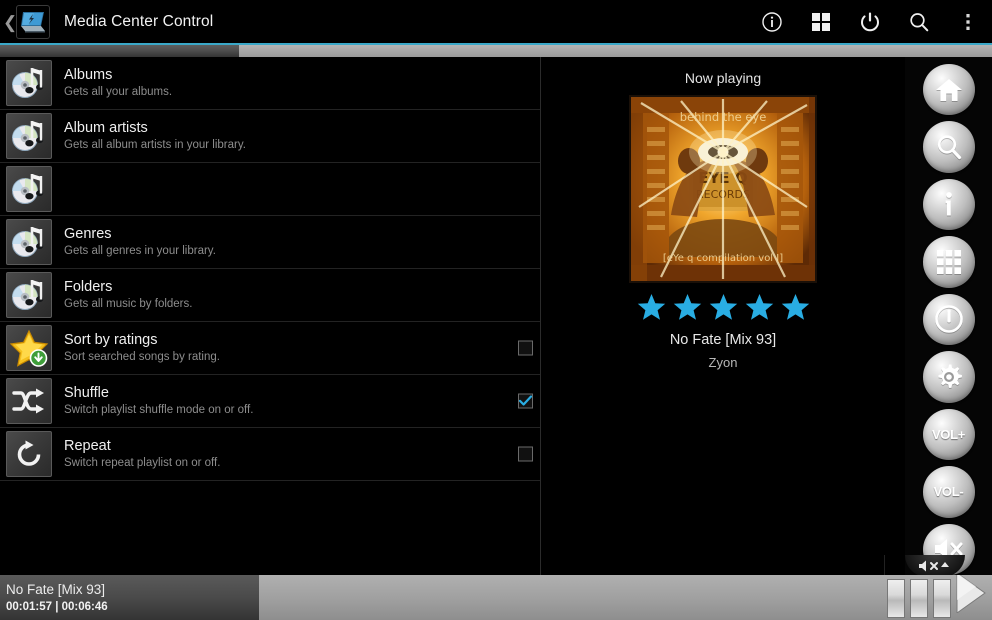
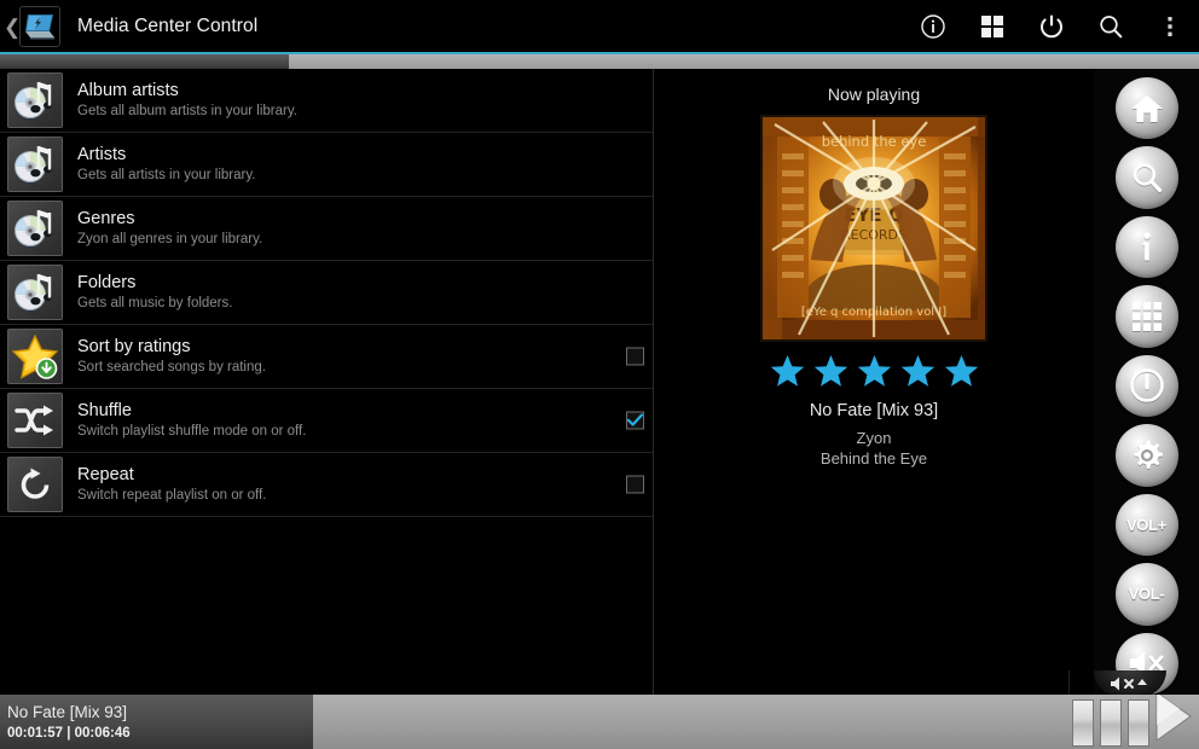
  ❮
  Media Center Control
- Albums
- Gets all your albums.
  Album artists
  Gets all album artists in your library.
+ Artists
+ Gets all artists in your library.
  Genres
- Gets all genres in your library.
+ Zyon all genres in your library.
  Folders
  Gets all music by folders.
  Sort by ratings
  Sort searched songs by rating.
  Shuffle
  Switch playlist shuffle mode on or off.
  Repeat
  Switch repeat playlist on or off.
  Now playing
  ECORD
  behind the eye
  [eYe q compilation vol I]
  No Fate [Mix 93]
  Zyon
+ Behind the Eye
  VOL+
  VOL-
  No Fate [Mix 93]
  00:01:57 | 00:06:46
